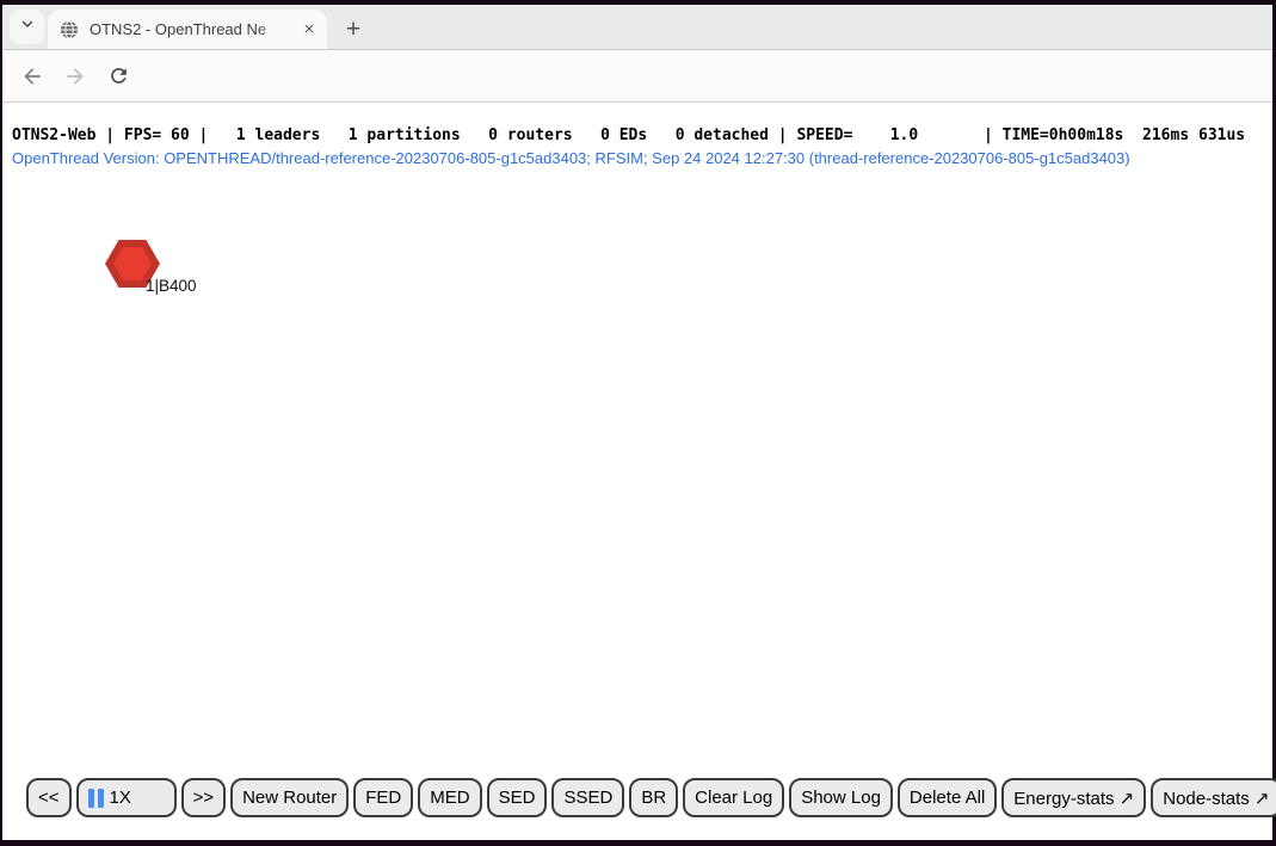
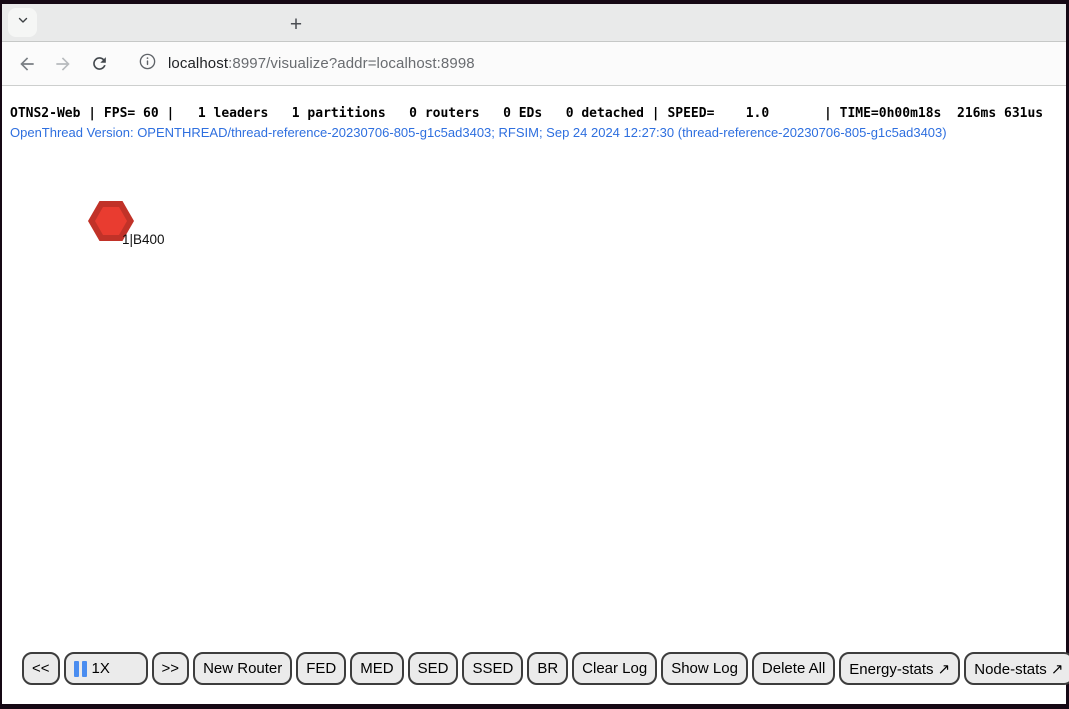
- OTNS2 - OpenThread Ne
- ×
  +
+ localhost:8997/visualize?addr=localhost:8998
  OTNS2-Web | FPS= 60 | 1 leaders 1 partitions 0 routers 0 EDs 0 detached | SPEED= 1.0 | TIME=0h00m18s 216ms 631us
  OpenThread Version: OPENTHREAD/thread-reference-20230706-805-g1c5ad3403; RFSIM; Sep 24 2024 12:27:30 (thread-reference-20230706-805-g1c5ad3403)
  1|B400
  <<
  1X
  >>
  New Router
  FED
  MED
  SED
  SSED
  BR
  Clear Log
  Show Log
  Delete All
  Energy-stats ↗
  Node-stats ↗
